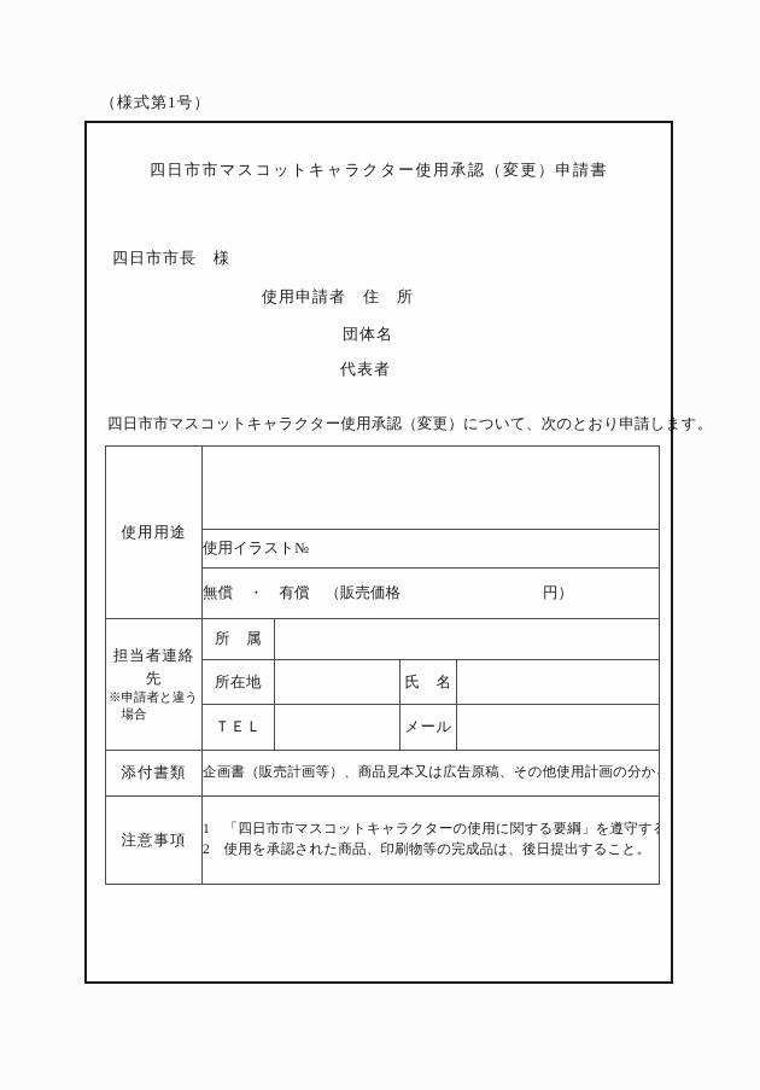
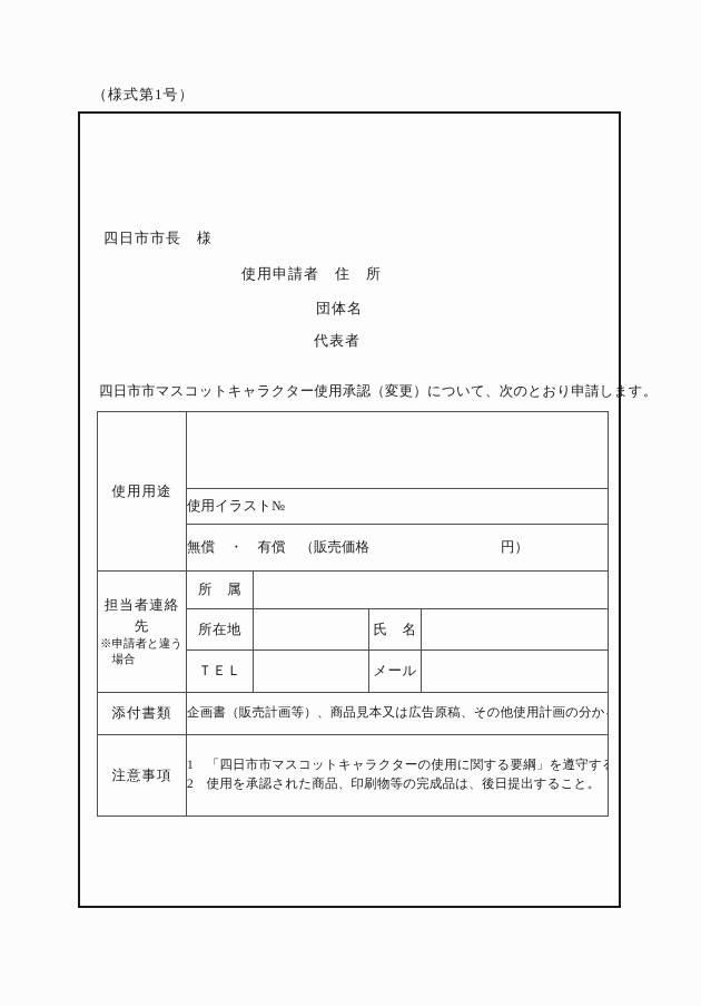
  （様式第1号）
- 四日市市マスコットキャラクター使用承認（変更）申請書
  四日市市長 様
  使用申請者 住 所
  団体名
  代表者
  四日市市マスコットキャラクター使用承認（変更）について、次のとおり申請します。
  使用用途
  使用イラスト№
  無償 ・ 有償 （販売価格 円）
  担当者連絡先 ※申請者と違う 場合	所 属
  所在地		氏 名
  ＴＥＬ		メール
  添付書類	企画書（販売計画等）、商品見本又は広告原稿、その他使用計画の分か
  注意事項	1 「四日市市マスコットキャラクターの使用に関する要綱」を遵守す 2 使用を承認された商品、印刷物等の完成品は、後日提出すること。
